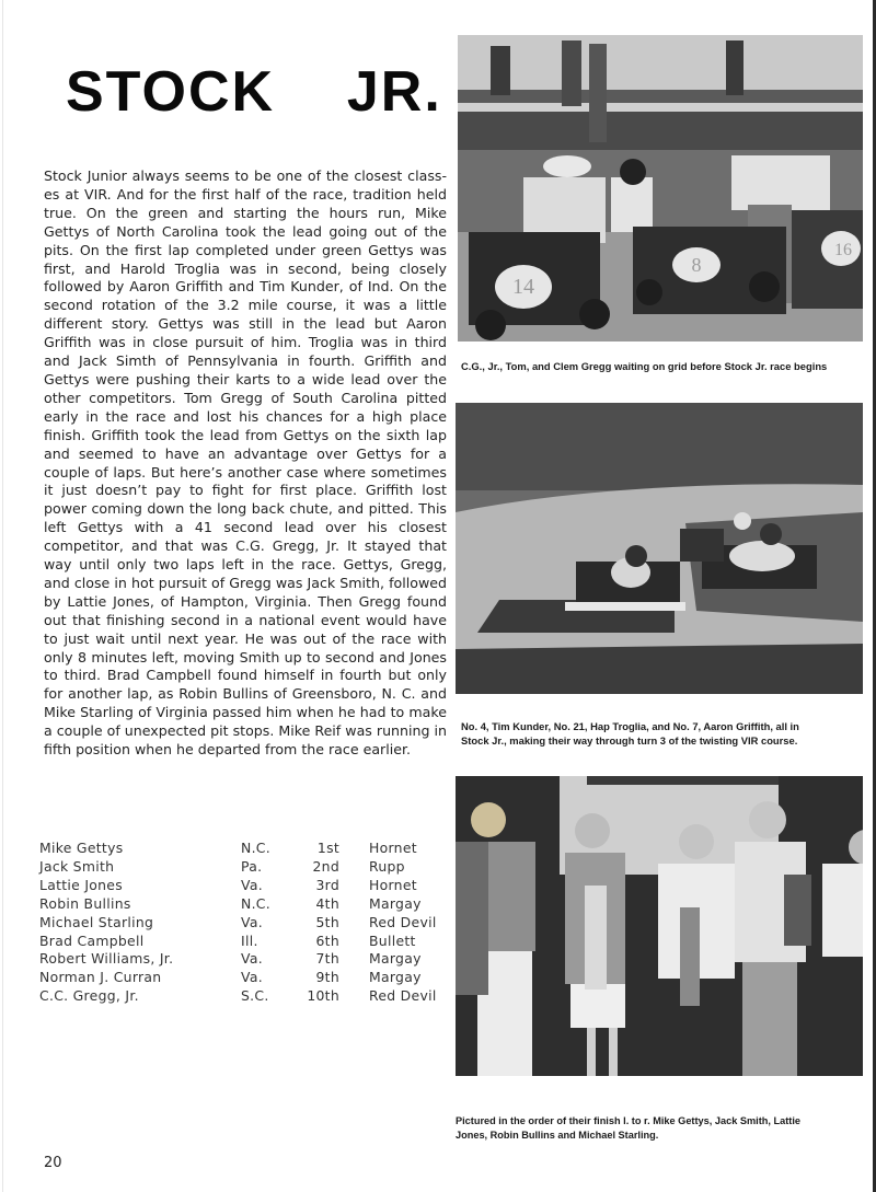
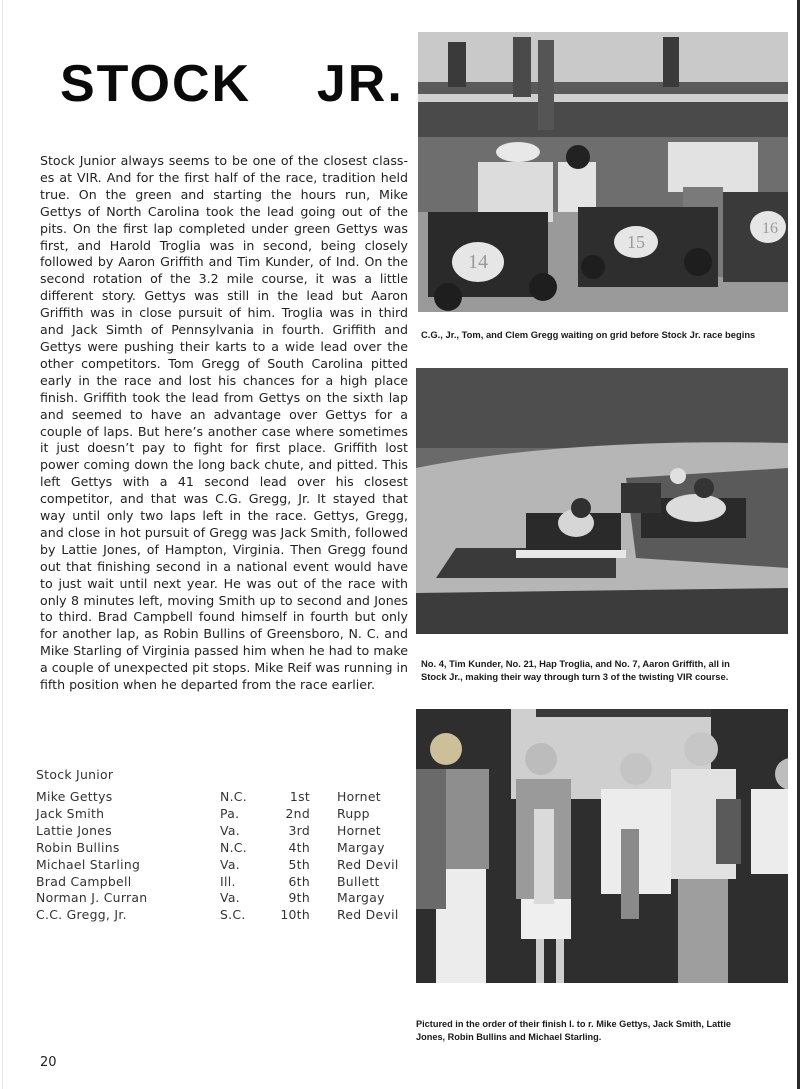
  STOCK JR.
  Stock Junior always seems to be one of the closest class­es at VIR. And for the first half of the race, tradition held true. On the green and starting the hours run, Mike Gettys of North Carolina took the lead going out of the pits. On the first lap completed under green Gettys was first, and Harold Troglia was in second, being closely followed by Aaron Griffith and Tim Kunder, of Ind. On the second rotation of the 3.2 mile course, it was a little different story. Gettys was still in the lead but Aaron Griffith was in close pursuit of him. Troglia was in third and Jack Simth of Pennsylvania in fourth. Griffith and Gettys were pushing their karts to a wide lead over the other competitors. Tom Gregg of South Carolina pitted early in the race and lost his chances for a high place finish. Griffith took the lead from Gettys on the sixth lap and seemed to have an advantage over Gettys for a couple of laps. But here’s another case where sometimes it just doesn’t pay to fight for first place. Griffith lost power coming down the long back chute, and pitted. This left Gettys with a 41 second lead over his closest competitor, and that was C.G. Gregg, Jr. It stayed that way until only two laps left in the race. Gettys, Gregg, and close in hot pursuit of Gregg was Jack Smith, fol­lowed by Lattie Jones, of Hampton, Virginia. Then Gregg found out that finishing second in a national event would have to just wait until next year. He was out of the race with only 8 minutes left, moving Smith up to second and Jones to third. Brad Campbell found himself in fourth but only for another lap, as Robin Bullins of Greensboro, N. C. and Mike Starling of Virginia passed him when he had to make a couple of unexpected pit stops. Mike Reif was running in fifth position when he departed from the race earlier.
+ Stock Junior
  Mike Gettys	N.C.	1st	Hornet
  Jack Smith	Pa.	2nd	Rupp
  Lattie Jones	Va.	3rd	Hornet
  Robin Bullins	N.C.	4th	Margay
  Michael Starling	Va.	5th	Red Devil
  Brad Campbell	Ill.	6th	Bullett
- Robert Williams, Jr.	Va.	7th	Margay
  Norman J. Curran	Va.	9th	Margay
  C.C. Gregg, Jr.	S.C.	10th	Red Devil
  14
- 8
+ 15
  16
  C.G., Jr., Tom, and Clem Gregg waiting on grid before Stock Jr. race begins
  No. 4, Tim Kunder, No. 21, Hap Troglia, and No. 7, Aaron Griffith, all in
  Stock Jr., making their way through turn 3 of the twisting VIR course.
  Pictured in the order of their finish l. to r. Mike Gettys, Jack Smith, Lattie
  Jones, Robin Bullins and Michael Starling.
  20
